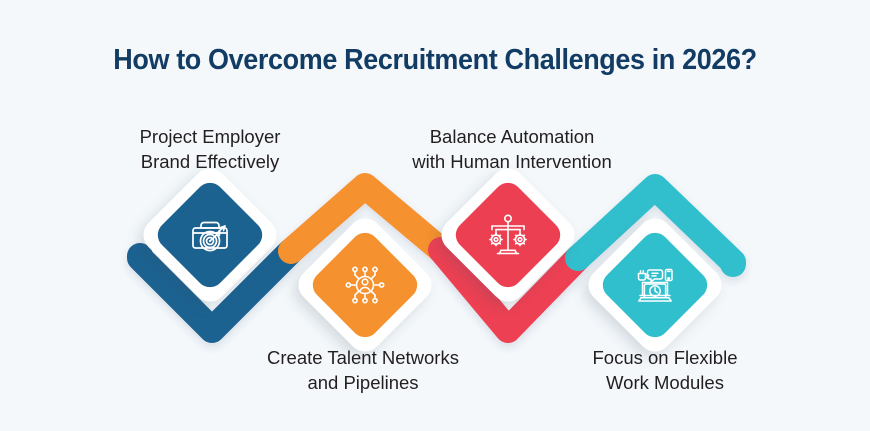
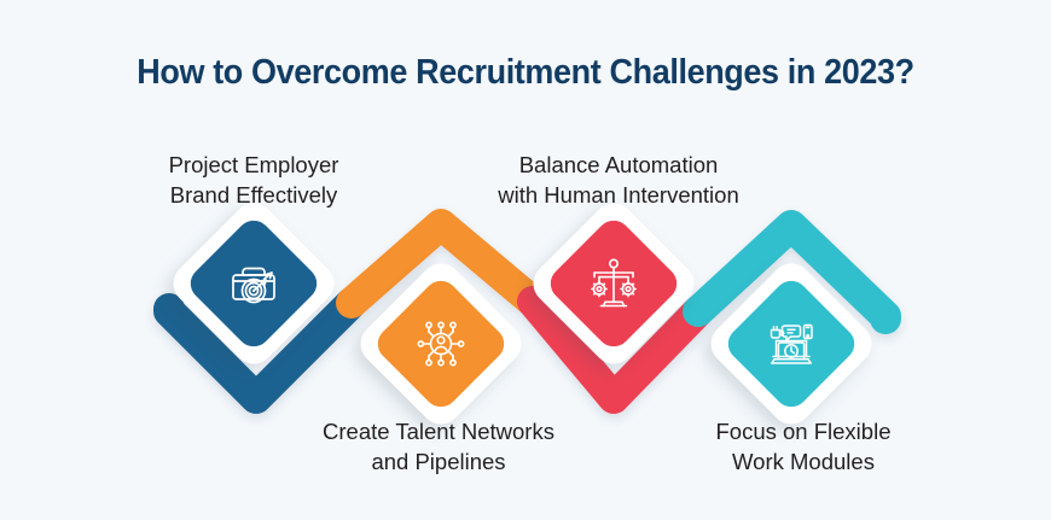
- How to Overcome Recruitment Challenges in 2026?
+ How to Overcome Recruitment Challenges in 2023?
  Project Employer
  Brand Effectively
  Balance Automation
  with Human Intervention
  Create Talent Networks
  and Pipelines
  Focus on Flexible
  Work Modules
